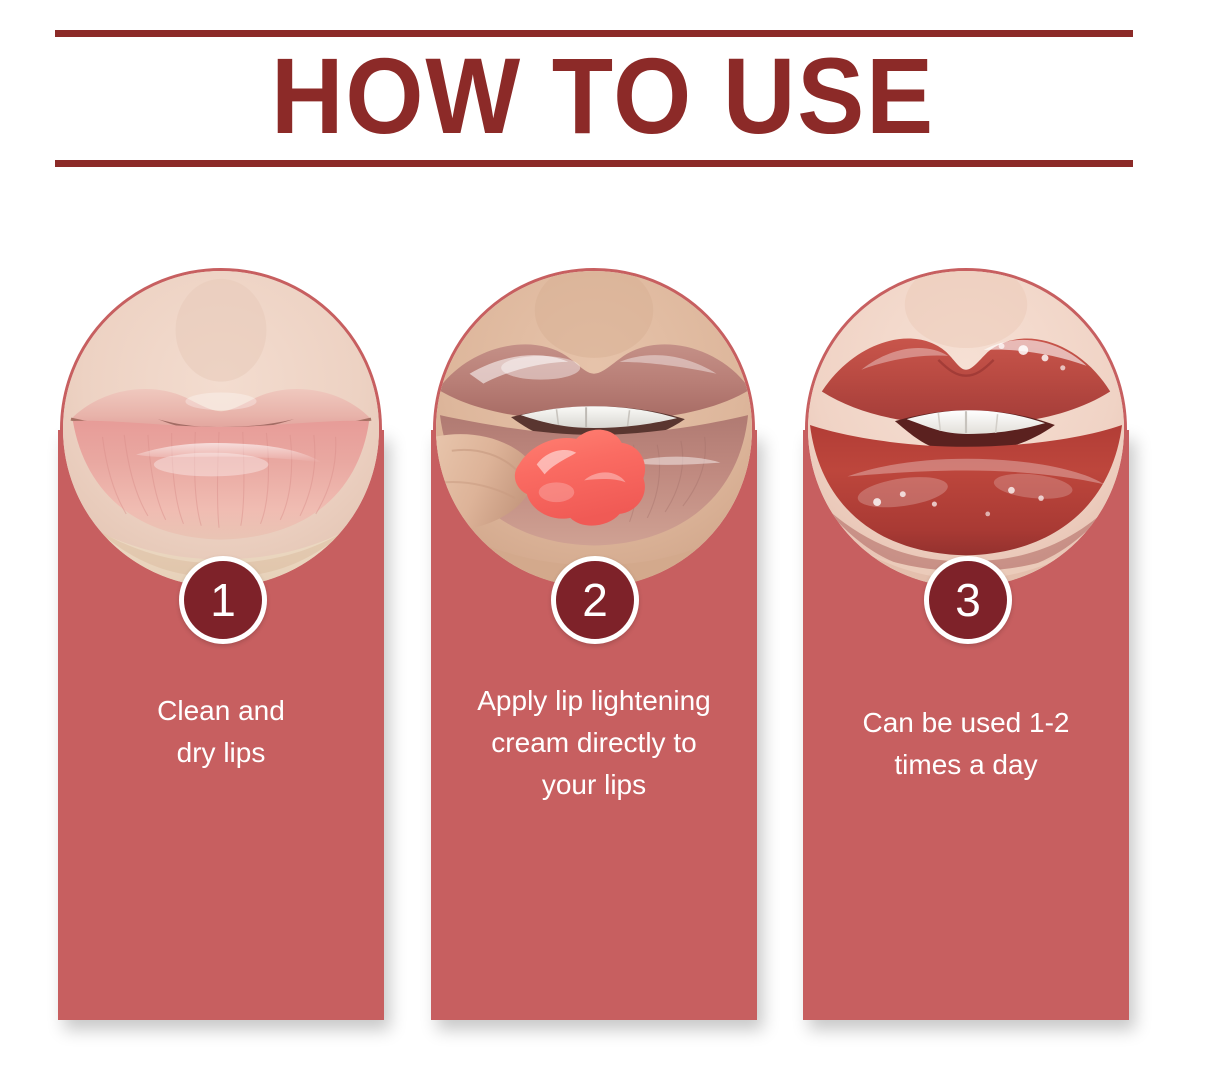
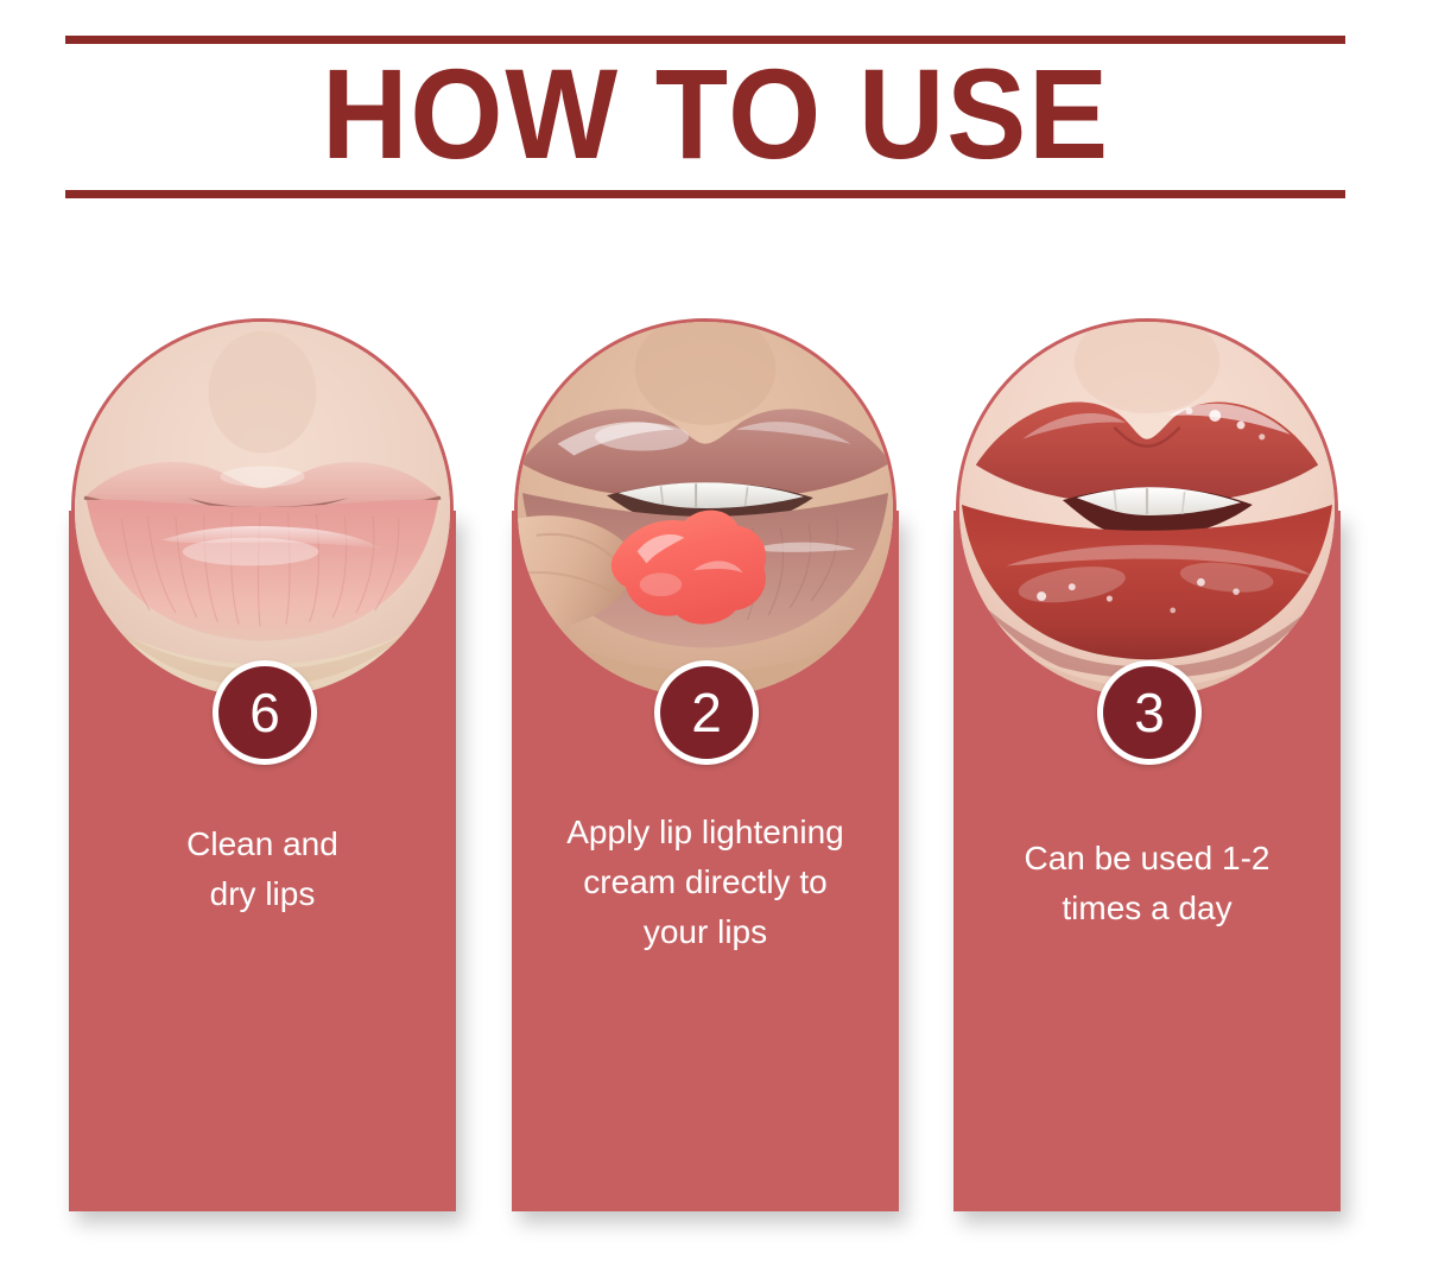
  HOW TO USE
  Clean and
  dry lips
- 1
+ 6
  Apply lip lightening
  cream directly to
  your lips
  2
  Can be used 1-2
  times a day
  3
